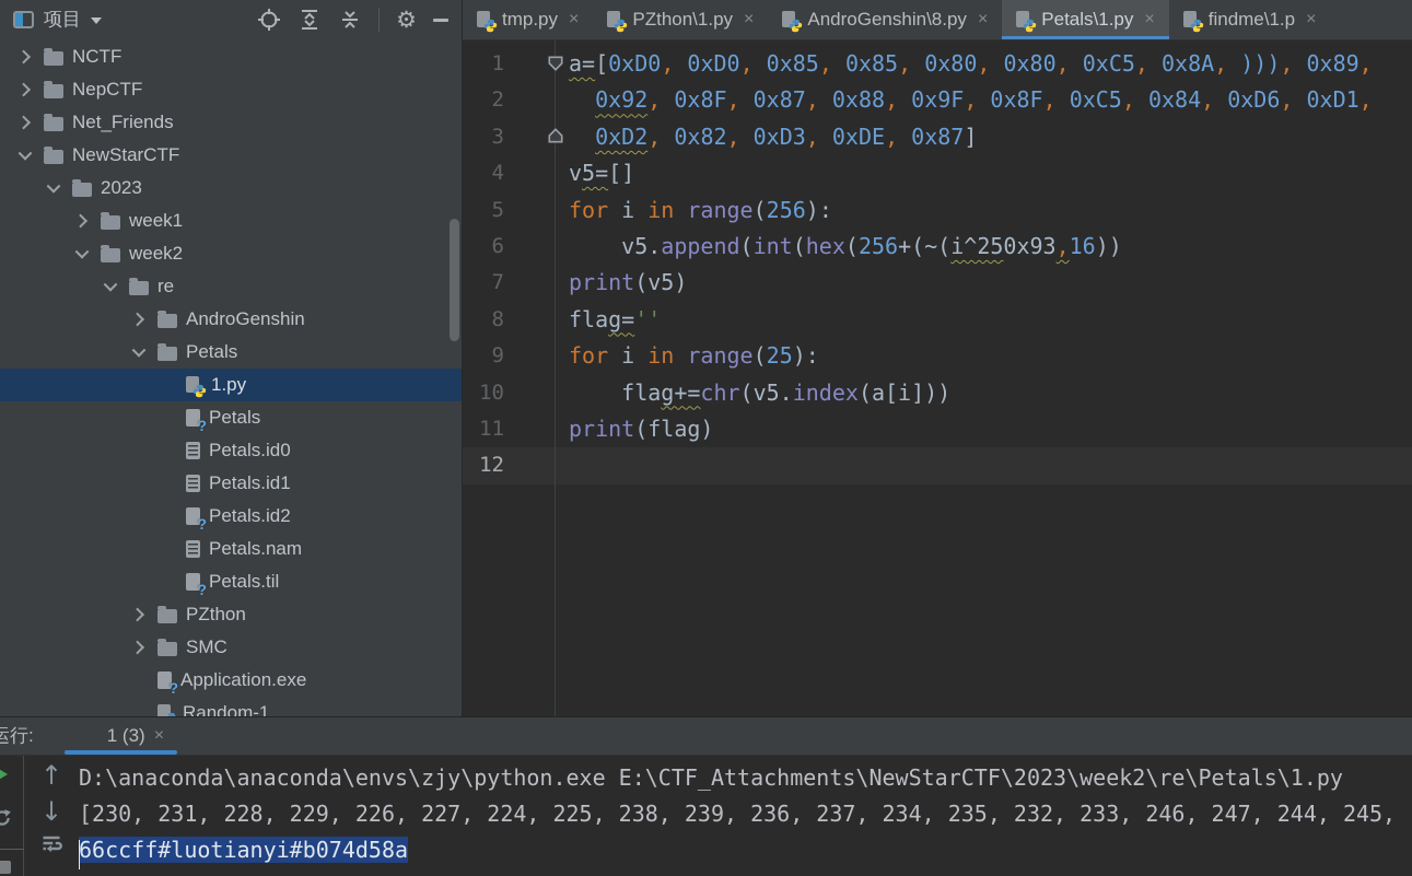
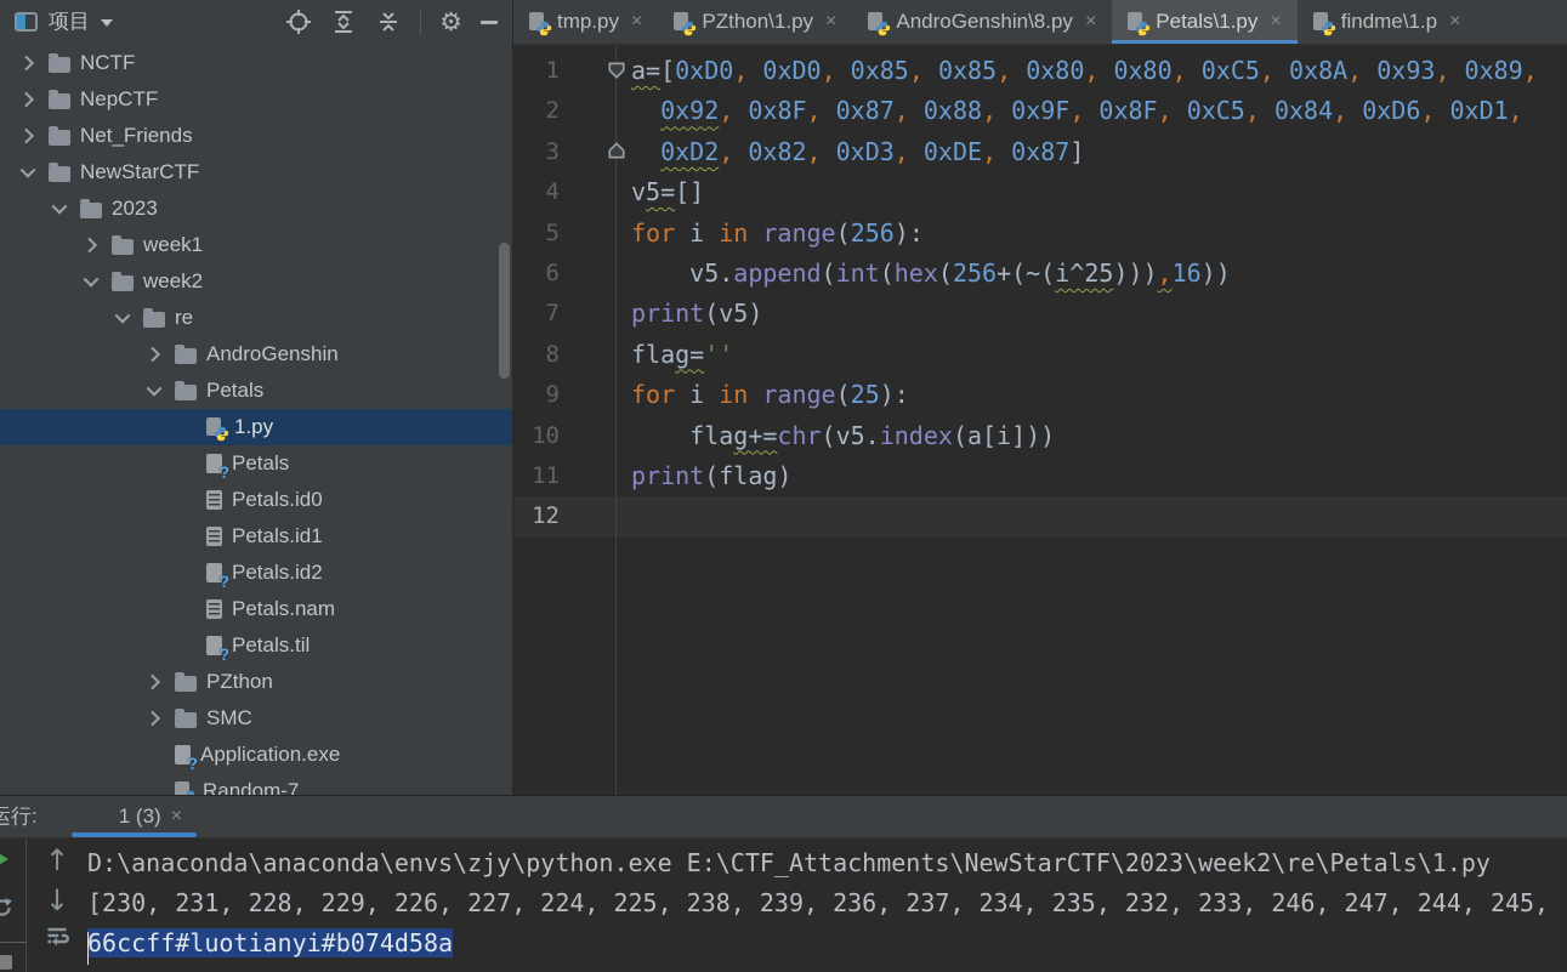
  项目
  ⚙
  NCTF
  NepCTF
  Net_Friends
  NewStarCTF
  2023
  week1
  week2
  re
  AndroGenshin
  Petals
  1.py
  ?
  Petals
  Petals.id0
  Petals.id1
  ?
  Petals.id2
  Petals.nam
  ?
  Petals.til
  PZthon
  SMC
  ?
  Application.exe
- Random-1
+ Random-7
  tmp.py
  ×
  PZthon\1.py
  ×
  AndroGenshin\8.py
  ×
  Petals\1.py
  ×
  findme\1.p
  ×
  1
  2
  3
  4
  5
  6
  7
  8
  9
  10
  11
  12
- a=[0xD0, 0xD0, 0x85, 0x85, 0x80, 0x80, 0xC5, 0x8A, ))), 0x89,
+ a=[0xD0, 0xD0, 0x85, 0x85, 0x80, 0x80, 0xC5, 0x8A, 0x93, 0x89,
  0x92, 0x8F, 0x87, 0x88, 0x9F, 0x8F, 0xC5, 0x84, 0xD6, 0xD1,
  0xD2, 0x82, 0xD3, 0xDE, 0x87]
  v5=[]
  for i in range(256):
- v5.append(int(hex(256+(~(i^250x93,16))
+ v5.append(int(hex(256+(~(i^25))),16))
  print(v5)
  flag=''
  for i in range(25):
  flag+=chr(v5.index(a[i]))
  print(flag)
  运行:
  1 (3)
  ×
  ↑
  ↓
  D:\anaconda\anaconda\envs\zjy\python.exe E:\CTF_Attachments\NewStarCTF\2023\week2\re\Petals\1.py
  [230, 231, 228, 229, 226, 227, 224, 225, 238, 239, 236, 237, 234, 235, 232, 233, 246, 247, 244, 245,
  66ccff#luotianyi#b074d58a
